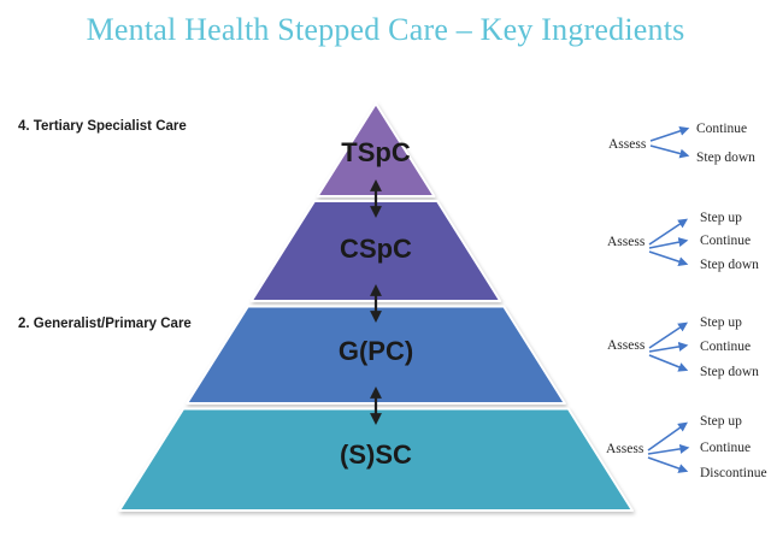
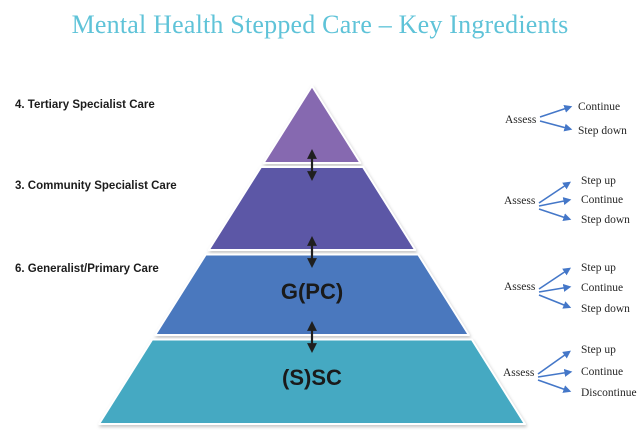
  Mental Health Stepped Care – Key Ingredients
  4. Tertiary Specialist Care
+ 3. Community Specialist Care
- 2. Generalist/Primary Care
+ 6. Generalist/Primary Care
- TSpC
- CSpC
  G(PC)
  (S)SC
  Assess
  Continue
  Step down
  Assess
  Step up
  Continue
  Step down
  Assess
  Step up
  Continue
  Step down
  Assess
  Step up
  Continue
  Discontinue
